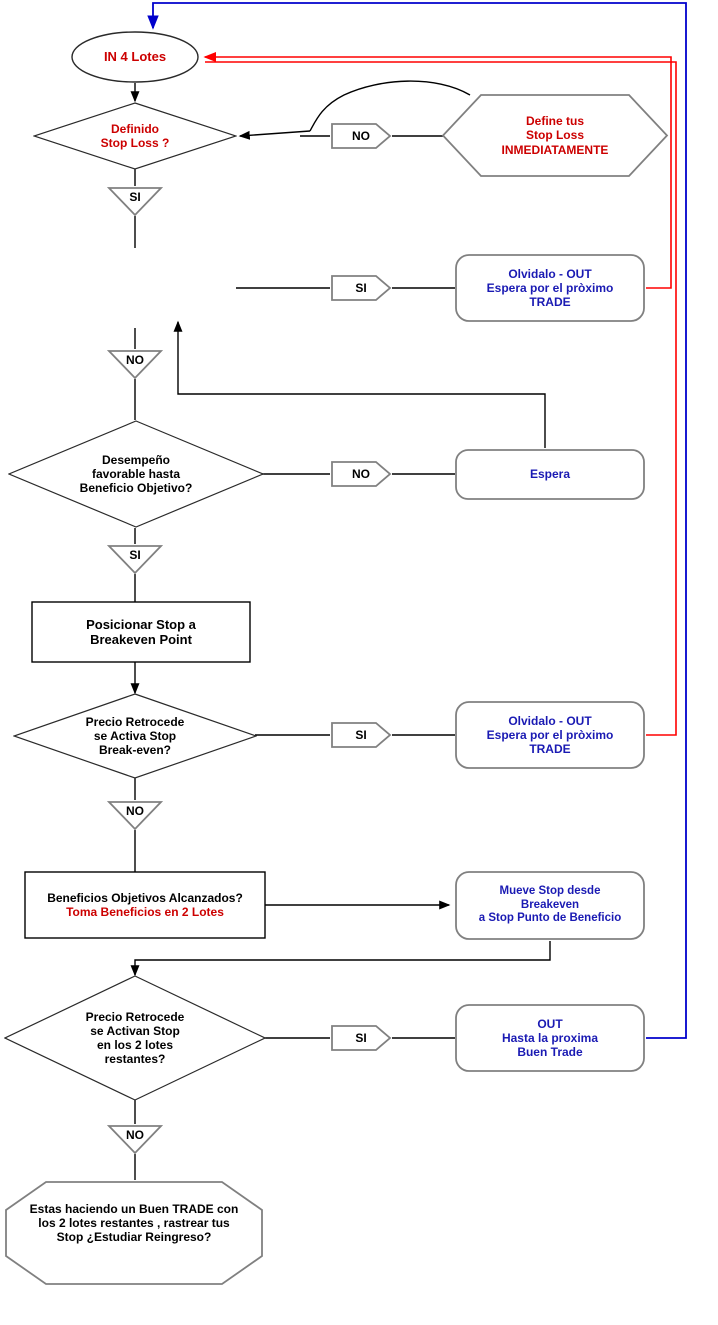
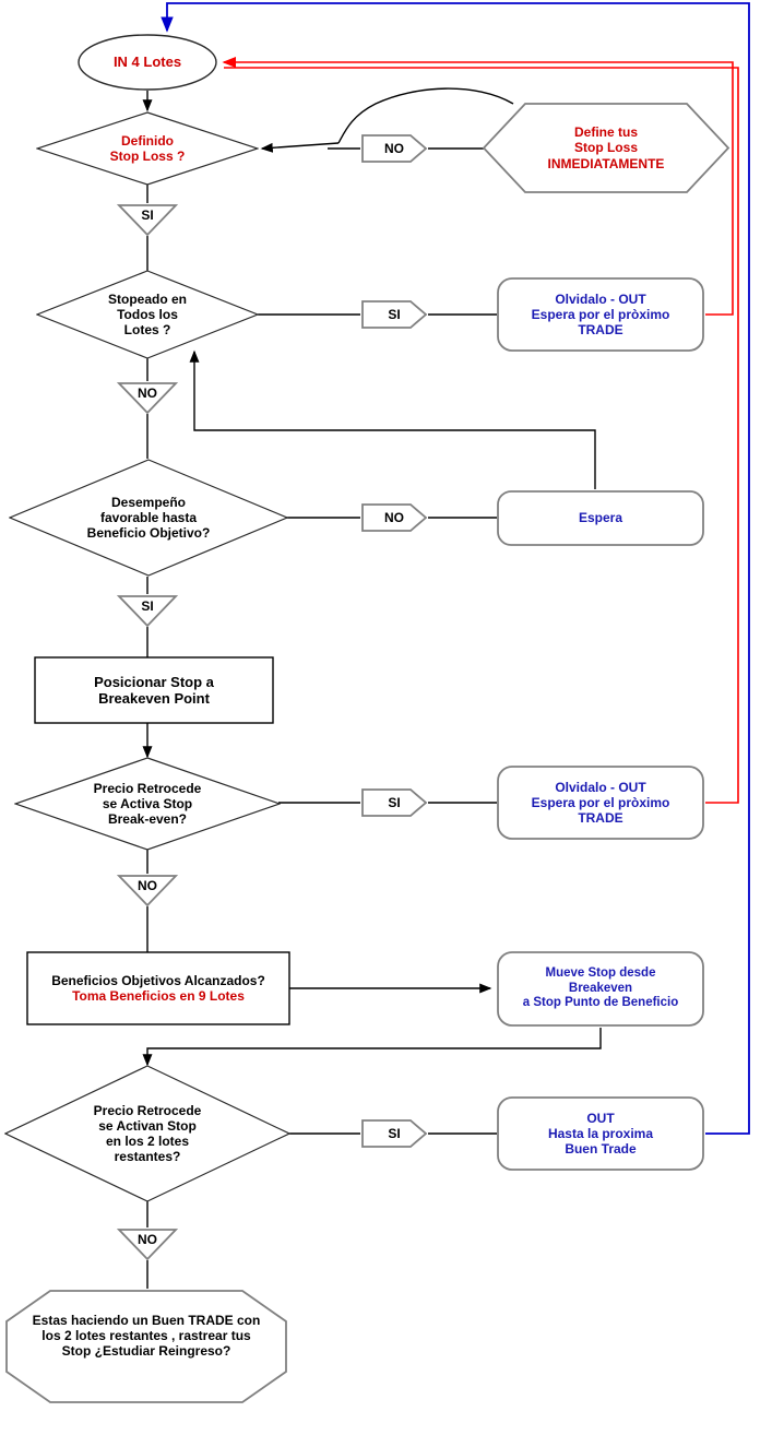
  IN 4 Lotes
  Definido
  Stop Loss ?
  Define tus
  Stop Loss
  INMEDIATAMENTE
  NO
  SI
+ Stopeado en
+ Todos los
+ Lotes ?
  SI
  Olvidalo - OUT
  Espera por el pròximo
  TRADE
  NO
  Desempeño
  favorable hasta
  Beneficio Objetivo?
  NO
  Espera
  SI
  Posicionar Stop a
  Breakeven Point
  Precio Retrocede
  se Activa Stop
  Break-even?
  SI
  Olvidalo - OUT
  Espera por el pròximo
  TRADE
  NO
  Beneficios Objetivos Alcanzados?
- Toma Beneficios en 2 Lotes
+ Toma Beneficios en 9 Lotes
  Mueve Stop desde
  Breakeven
  a Stop Punto de Beneficio
  Precio Retrocede
  se Activan Stop
  en los 2 lotes
  restantes?
  SI
  OUT
  Hasta la proxima
  Buen Trade
  NO
  Estas haciendo un Buen TRADE con
  los 2 lotes restantes , rastrear tus
  Stop ¿Estudiar Reingreso?
